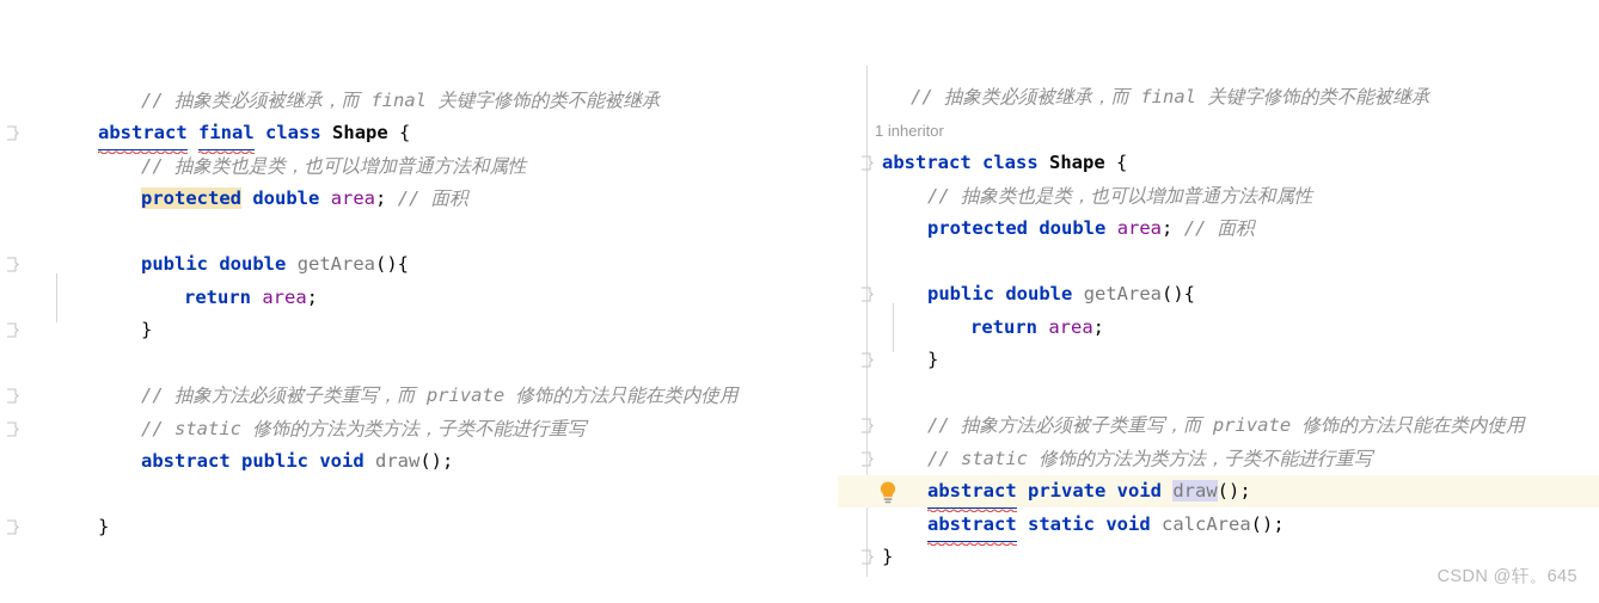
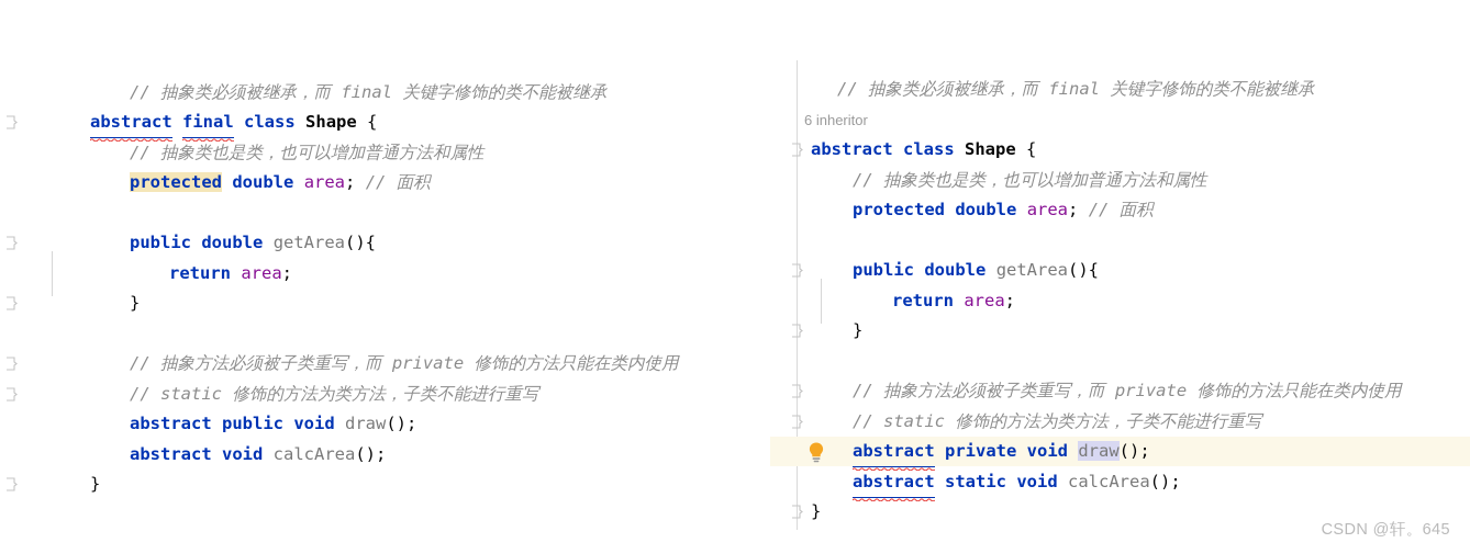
  // 抽象类必须被继承，而 final 关键字修饰的类不能被继承
  abstract final class Shape {
  // 抽象类也是类，也可以增加普通方法和属性
  protected double area; // 面积
  public double getArea(){
  return area;
  }
  // 抽象方法必须被子类重写，而 private 修饰的方法只能在类内使用
  // static 修饰的方法为类方法，子类不能进行重写
  abstract public void draw();
+ abstract void calcArea();
  }
- 1 inheritor
+ 6 inheritor
  // 抽象类必须被继承，而 final 关键字修饰的类不能被继承
  abstract class Shape {
  // 抽象类也是类，也可以增加普通方法和属性
  protected double area; // 面积
  public double getArea(){
  return area;
  }
  // 抽象方法必须被子类重写，而 private 修饰的方法只能在类内使用
  // static 修饰的方法为类方法，子类不能进行重写
  abstract private void draw();
  abstract static void calcArea();
  }
  CSDN @轩。645
